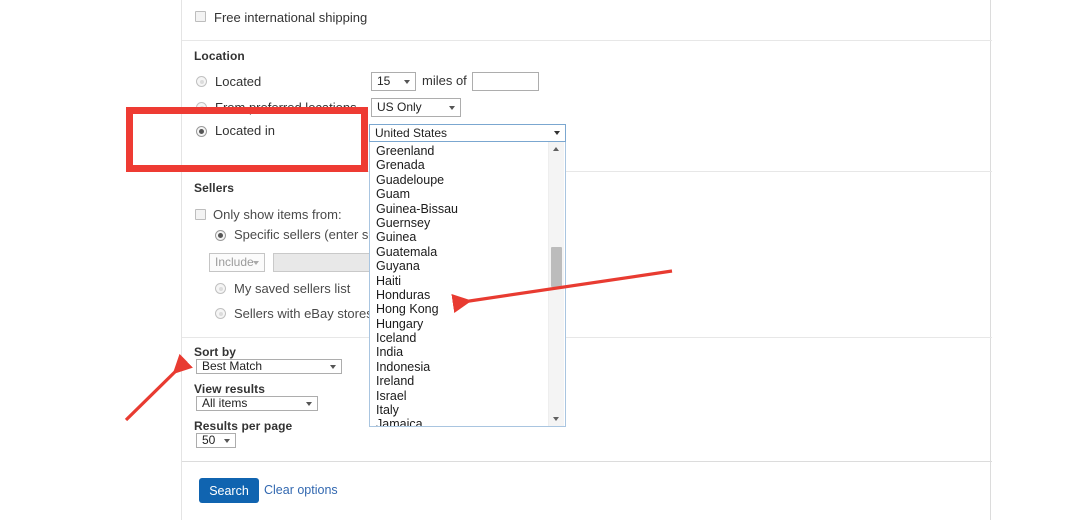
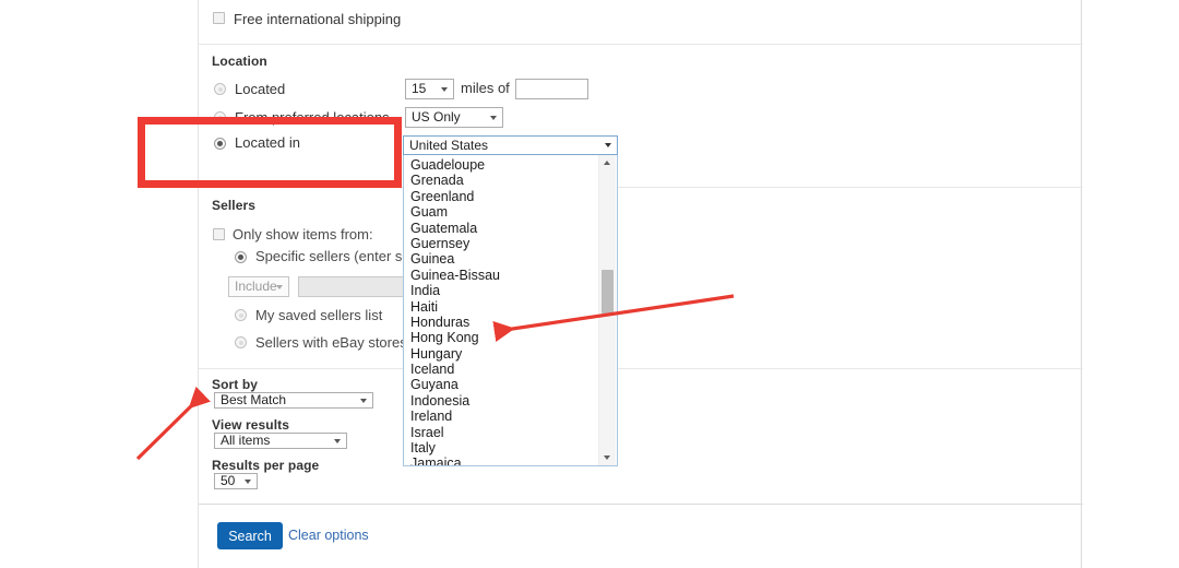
  Free international shipping
  Location
  Located
  From preferred locations
  Located in
  15
  miles of
  US Only
  Sellers
  Only show items from:
  Specific sellers (enter s
  Include
  My saved sellers list
  Sellers with eBay store
  Sort by
  Best Match
  View results
  All items
  Results per page
  50
  United States
- Greenland
+ Guadeloupe
  Grenada
- Guadeloupe
+ Greenland
  Guam
- Guinea-Bissau
+ Guatemala
  Guernsey
  Guinea
- Guatemala
+ Guinea-Bissau
- Guyana
+ India
  Haiti
  Honduras
  Hong Kong
  Hungary
  Iceland
- India
+ Guyana
  Indonesia
  Ireland
  Israel
  Italy
  Jamaica
  Search
  Clear options
